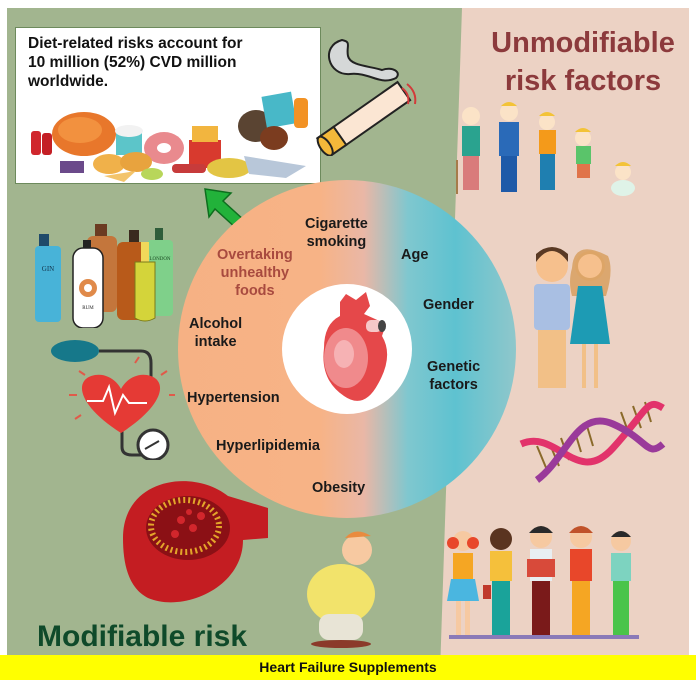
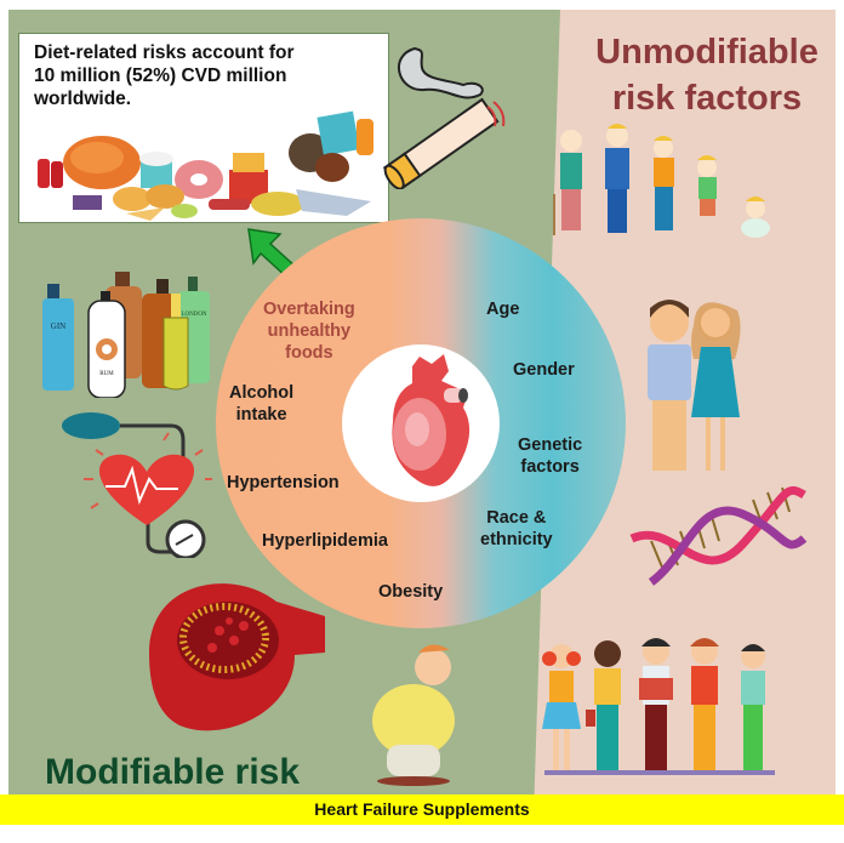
  Diet-related risks account for
  10 million (52%) CVD million
  worldwide.
  Unmodifiable
  risk factors
  GIN
- Cigarette
- smoking
  Overtaking
  unhealthy
  foods
  Alcohol
  intake
  Hypertension
  Hyperlipidemia
  Obesity
  Age
  Gender
  Genetic
  factors
+ Race &
+ ethnicity
  Modifiable risk
  Heart Failure Supplements
